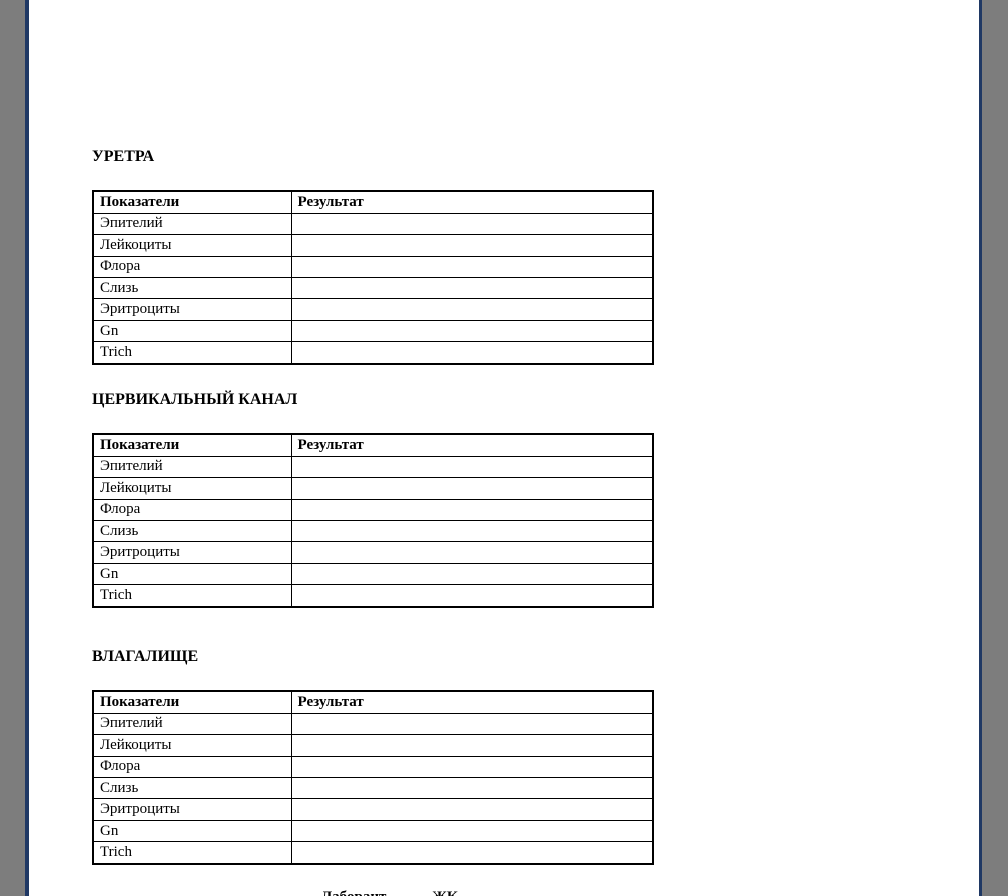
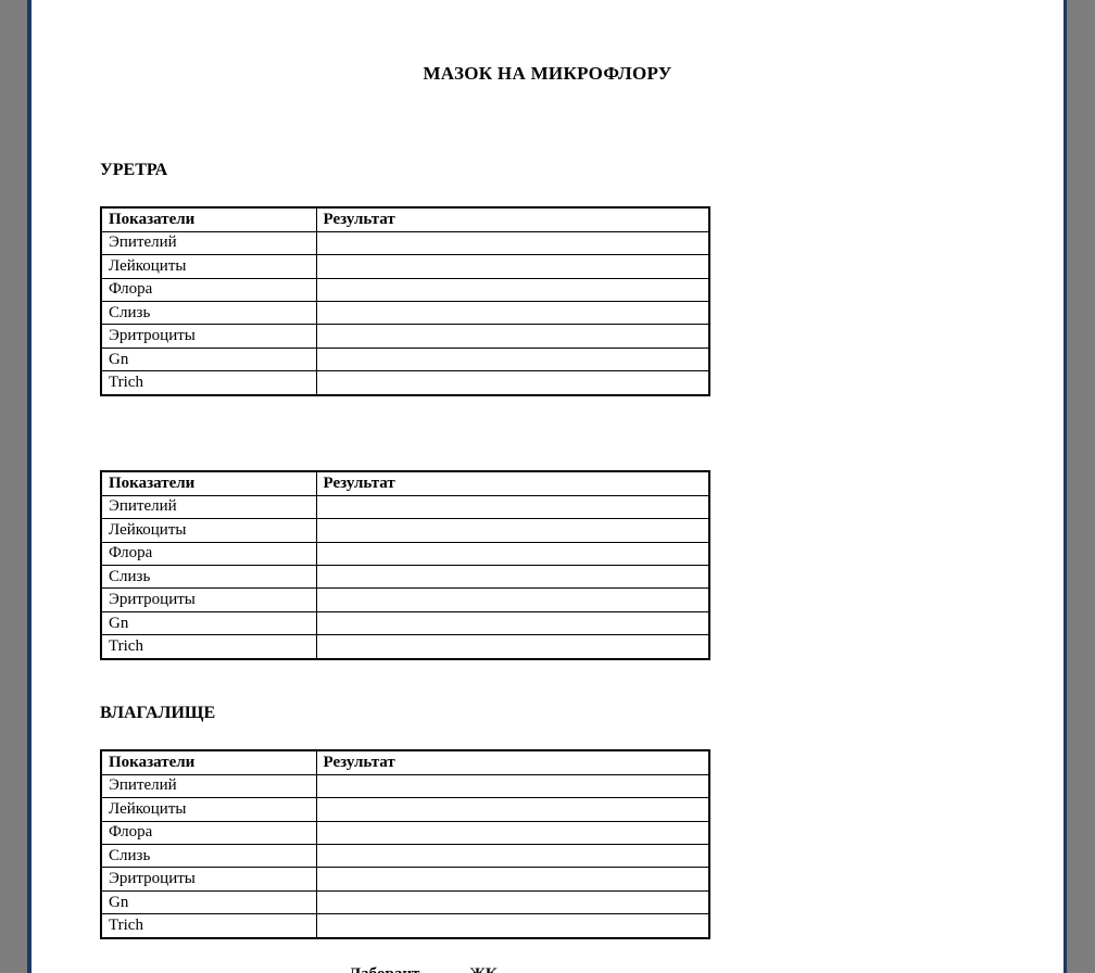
+ МАЗОК НА МИКРОФЛОРУ
  УРЕТРА
  Показатели	Результат
  Эпителий
  Лейкоциты
  Флора
  Слизь
  Эритроциты
  Gn
  Trich
- ЦЕРВИКАЛЬНЫЙ КАНАЛ
  Показатели	Результат
  Эпителий
  Лейкоциты
  Флора
  Слизь
  Эритроциты
  Gn
  Trich
  ВЛАГАЛИЩЕ
  Показатели	Результат
  Эпителий
  Лейкоциты
  Флора
  Слизь
  Эритроциты
  Gn
  Trich
